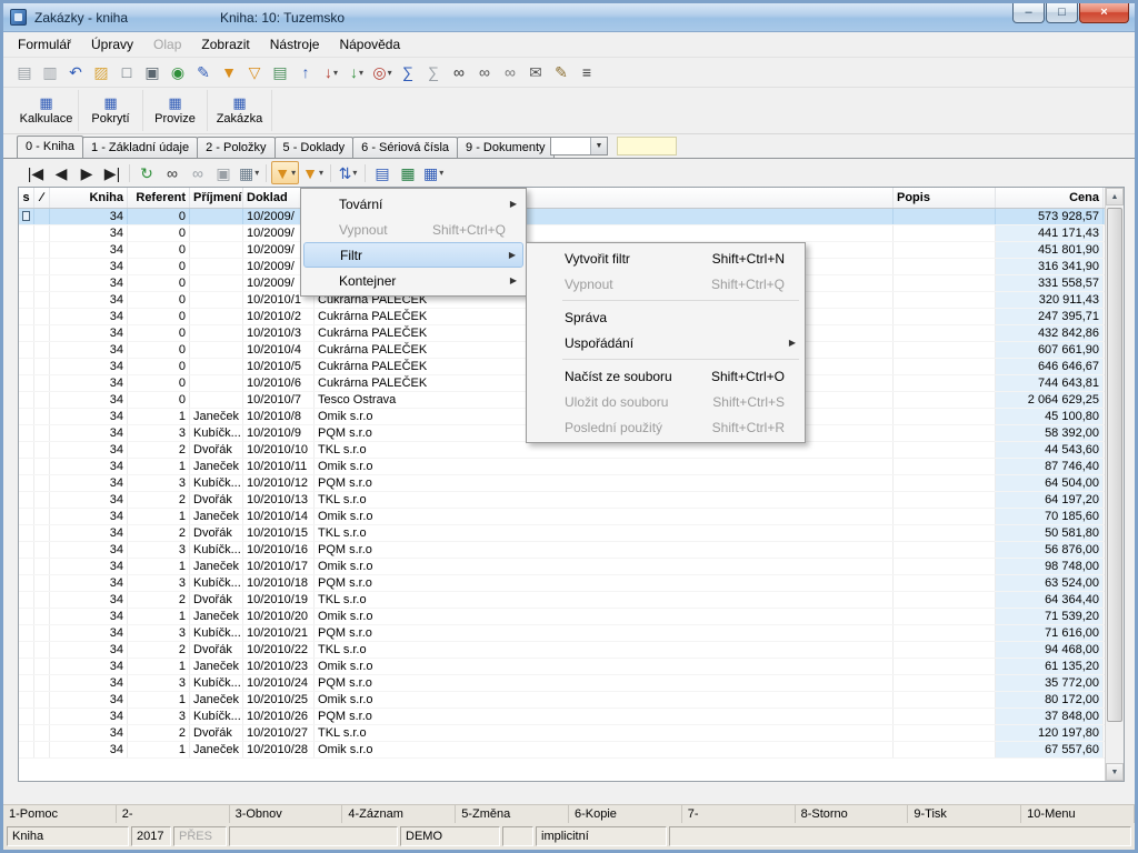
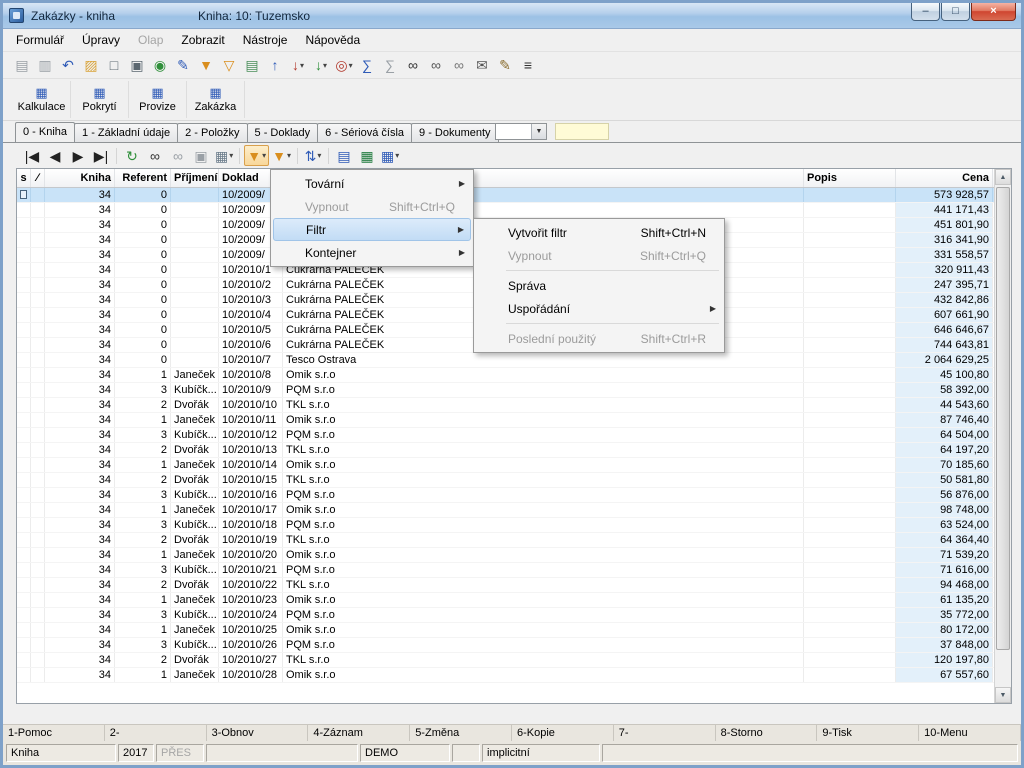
  Zakázky - kniha
  Kniha: 10: Tuzemsko
  –
  □
  ×
  Formulář
  Úpravy
  Olap
  Zobrazit
  Nástroje
  Nápověda
  ▤
  ▥
  ↶
  ▨
  □
  ▣
  ◉
  ✎
  ▼
  ▽
  ▤
  ↑
  ↓
  ▾
  ↓
  ▾
  ◎
  ▾
  ∑
  ∑
  ∞
  ∞
  ∞
  ✉
  ✎
  ≡
  ▦
  Kalkulace
  ▦
  Pokrytí
  ▦
  Provize
  ▦
  Zakázka
  0 - Kniha
  1 - Základní údaje
  2 - Položky
  5 - Doklady
  6 - Sériová čísla
  9 - Dokumenty
  |◀
  ◀
  ▶
  ▶|
  ↻
  ∞
  ∞
  ▣
  ▦
  ▾
  ▼
  ▾
  ▼
  ▾
  ⇅
  ▾
  ▤
  ▦
  ▦
  ▾
  s
  ∕
  Kniha
  Referent
  Příjmení
  Doklad
  Popis
  Cena
  34
  0
  10/2009/
  573 928,57
  34
  0
  10/2009/
  441 171,43
  34
  0
  10/2009/
  451 801,90
  34
  0
  10/2009/
  316 341,90
  34
  0
  10/2009/
  331 558,57
  34
  0
  10/2010/1
  Cukrárna PALEČEK
  320 911,43
  34
  0
  10/2010/2
  Cukrárna PALEČEK
  247 395,71
  34
  0
  10/2010/3
  Cukrárna PALEČEK
  432 842,86
  34
  0
  10/2010/4
  Cukrárna PALEČEK
  607 661,90
  34
  0
  10/2010/5
  Cukrárna PALEČEK
  646 646,67
  34
  0
  10/2010/6
  Cukrárna PALEČEK
  744 643,81
  34
  0
  10/2010/7
  Tesco Ostrava
  2 064 629,25
  34
  1
  Janeček
  10/2010/8
  Omik s.r.o
  45 100,80
  34
  3
  Kubíčk...
  10/2010/9
  PQM s.r.o
  58 392,00
  34
  2
  Dvořák
  10/2010/10
  TKL s.r.o
  44 543,60
  34
  1
  Janeček
  10/2010/11
  Omik s.r.o
  87 746,40
  34
  3
  Kubíčk...
  10/2010/12
  PQM s.r.o
  64 504,00
  34
  2
  Dvořák
  10/2010/13
  TKL s.r.o
  64 197,20
  34
  1
  Janeček
  10/2010/14
  Omik s.r.o
  70 185,60
  34
  2
  Dvořák
  10/2010/15
  TKL s.r.o
  50 581,80
  34
  3
  Kubíčk...
  10/2010/16
  PQM s.r.o
  56 876,00
  34
  1
  Janeček
  10/2010/17
  Omik s.r.o
  98 748,00
  34
  3
  Kubíčk...
  10/2010/18
  PQM s.r.o
  63 524,00
  34
  2
  Dvořák
  10/2010/19
  TKL s.r.o
  64 364,40
  34
  1
  Janeček
  10/2010/20
  Omik s.r.o
  71 539,20
  34
  3
  Kubíčk...
  10/2010/21
  PQM s.r.o
  71 616,00
  34
  2
  Dvořák
  10/2010/22
  TKL s.r.o
  94 468,00
  34
  1
  Janeček
  10/2010/23
  Omik s.r.o
  61 135,20
  34
  3
  Kubíčk...
  10/2010/24
  PQM s.r.o
  35 772,00
  34
  1
  Janeček
  10/2010/25
  Omik s.r.o
  80 172,00
  34
  3
  Kubíčk...
  10/2010/26
  PQM s.r.o
  37 848,00
  34
  2
  Dvořák
  10/2010/27
  TKL s.r.o
  120 197,80
  34
  1
  Janeček
  10/2010/28
  Omik s.r.o
  67 557,60
  Tovární
  ▶
  Vypnout
  Shift+Ctrl+Q
  Filtr
  ▶
  Kontejner
  ▶
  Vytvořit filtr
  Shift+Ctrl+N
  Vypnout
  Shift+Ctrl+Q
  Správa
  Uspořádání
  ▶
- Načíst ze souboru
- Shift+Ctrl+O
- Uložit do souboru
- Shift+Ctrl+S
  Poslední použitý
  Shift+Ctrl+R
  1-Pomoc
  2-
  3-Obnov
  4-Záznam
  5-Změna
  6-Kopie
  7-
  8-Storno
  9-Tisk
  10-Menu
  Kniha
  2017
  PŘES
  DEMO
  implicitní
